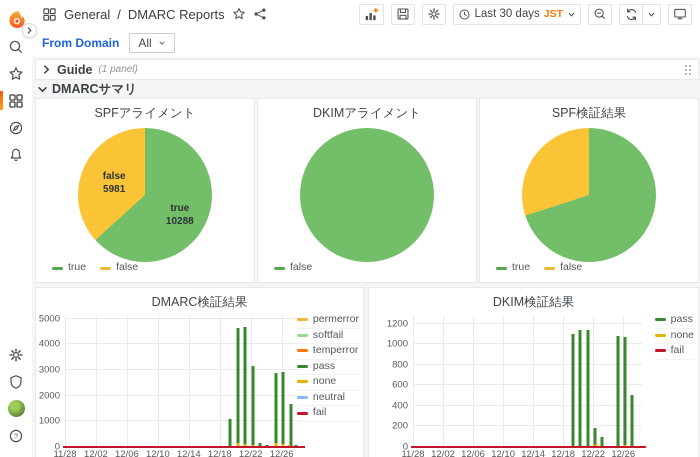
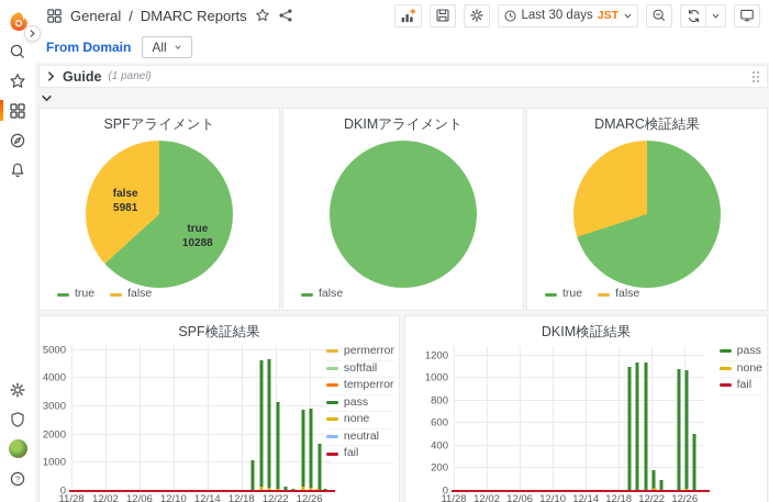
  ?
  General
  /
  DMARC Reports
  Last 30 days
  JST
  From Domain
  All
  Guide
  (1 panel)
- DMARCサマリ
  SPFアライメント
  false
  5981
  true
  10288
  true
  false
  DKIMアライメント
  false
- SPF検証結果
+ DMARC検証結果
  true
  false
- DMARC検証結果
+ SPF検証結果
  0
  1000
  2000
  3000
  4000
  5000
  11/28
  12/02
  12/06
  12/10
  12/14
  12/18
  12/22
  12/26
  permerror
  softfail
  temperror
  pass
  none
  neutral
  fail
  DKIM検証結果
  0
  200
  400
  600
  800
  1000
  1200
  11/28
  12/02
  12/06
  12/10
  12/14
  12/18
  12/22
  12/26
  pass
  none
  fail
